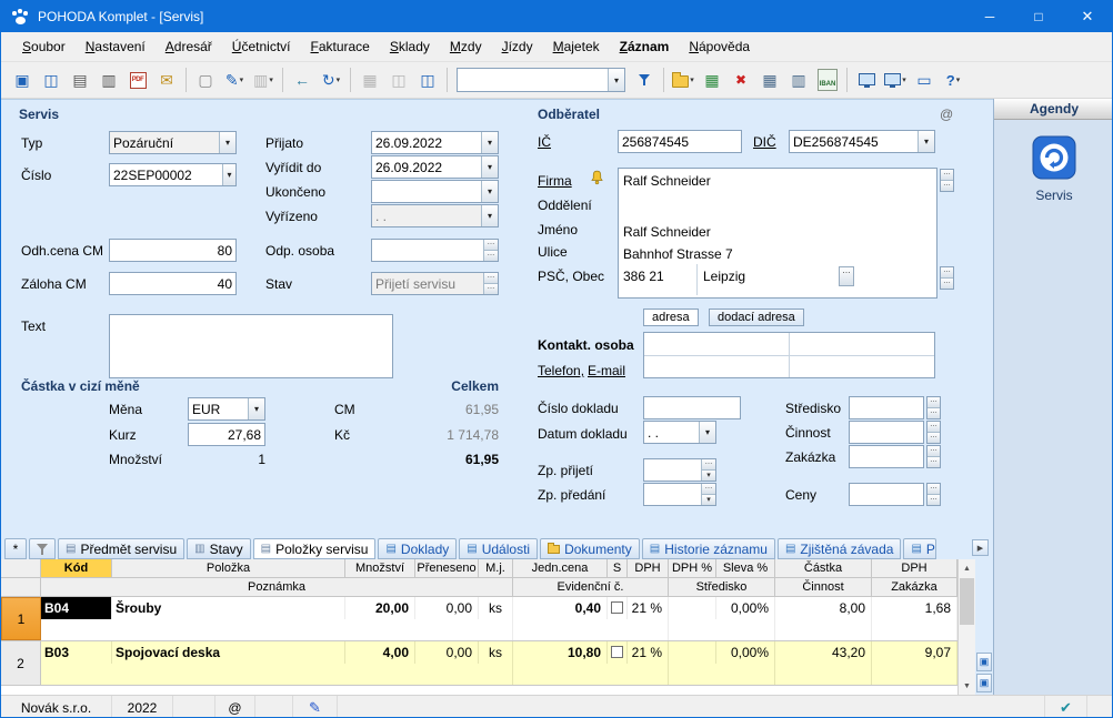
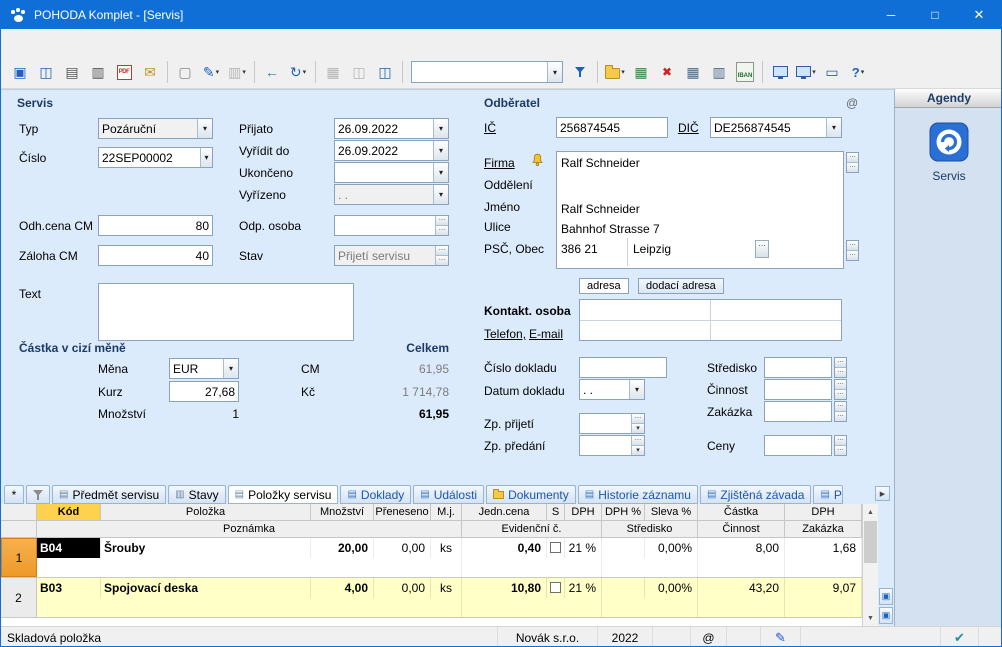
  POHODA Komplet - [Servis]
  ─
  □
  ✕
- Soubor
- Nastavení
- Adresář
- Účetnictví
- Fakturace
- Sklady
- Mzdy
- Jízdy
- Majetek
- Záznam
- Nápověda
  Servis
  Typ
  Pozáruční
  Přijato
  26.09.2022
  Číslo
  22SEP00002
  Vyřídit do
  26.09.2022
  Ukončeno
  Vyřízeno
  . .
  Odh.cena CM
  80
  Odp. osoba
  Záloha CM
  40
  Stav
  Přijetí servisu
  Text
  Částka v cizí měně
  Celkem
  Měna
  EUR
  CM
  61,95
  Kurz
  27,68
  Kč
  1 714,78
  Množství
  1
  61,95
  Odběratel
  @
  IČ
  256874545
  DIČ
  DE256874545
  Firma
  Ralf Schneider
  Ralf Schneider
  Bahnhof Strasse 7
  386 21
  Leipzig
  Oddělení
  Jméno
  Ulice
  PSČ, Obec
  adresa
  dodací adresa
  Kontakt. osoba
  Telefon,
  E-mail
  Číslo dokladu
  Středisko
  Datum dokladu
  . .
  Činnost
  Zakázka
  Zp. přijetí
  Zp. předání
  Ceny
  Agendy
  Servis
  *
  ▤
  Předmět servisu
  ▥
  Stavy
  ▤
  Položky servisu
  ▤
  Doklady
  ▤
  Události
  Dokumenty
  ▤
  Historie záznamu
  ▤
  Zjištěná závada
  ▤
  P
  Kód
  Položka
  Množství
  Přeneseno
  M.j.
  Jedn.cena
  S
  DPH
  DPH %
  Sleva %
  Částka
  DPH
  Poznámka
  Evidenční č.
  Středisko
  Činnost
  Zakázka
  1
  B04
  Šrouby
  20,00
  0,00
  ks
  0,40
  21 %
  0,00%
  8,00
  1,68
  2
  B03
  Spojovací deska
  4,00
  0,00
  ks
  10,80
  21 %
  0,00%
  43,20
  9,07
+ Skladová položka
  Novák s.r.o.
  2022
  @
  ✎
  ✔
